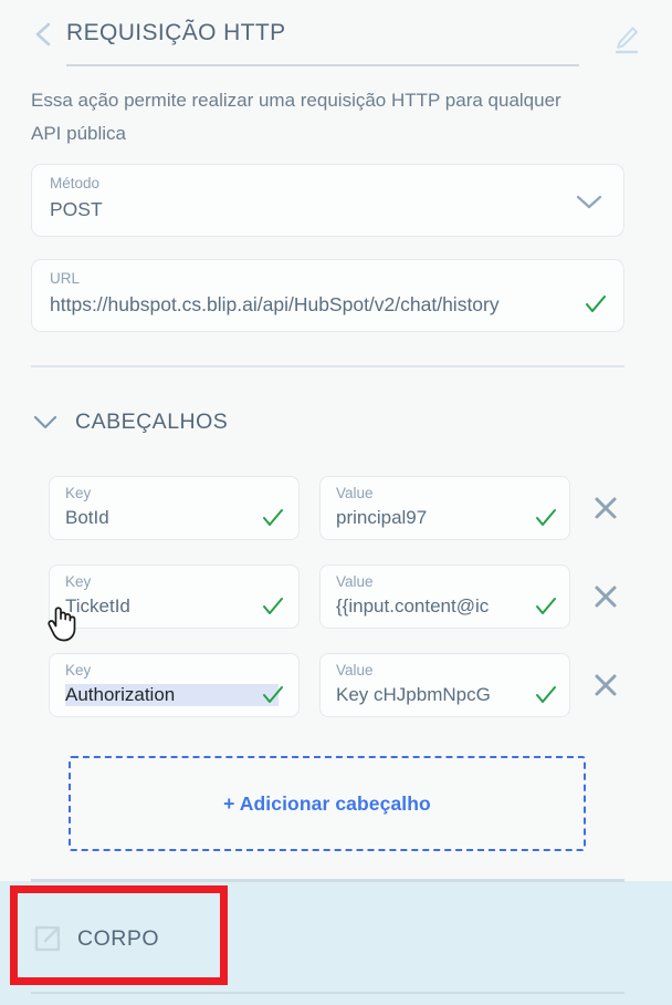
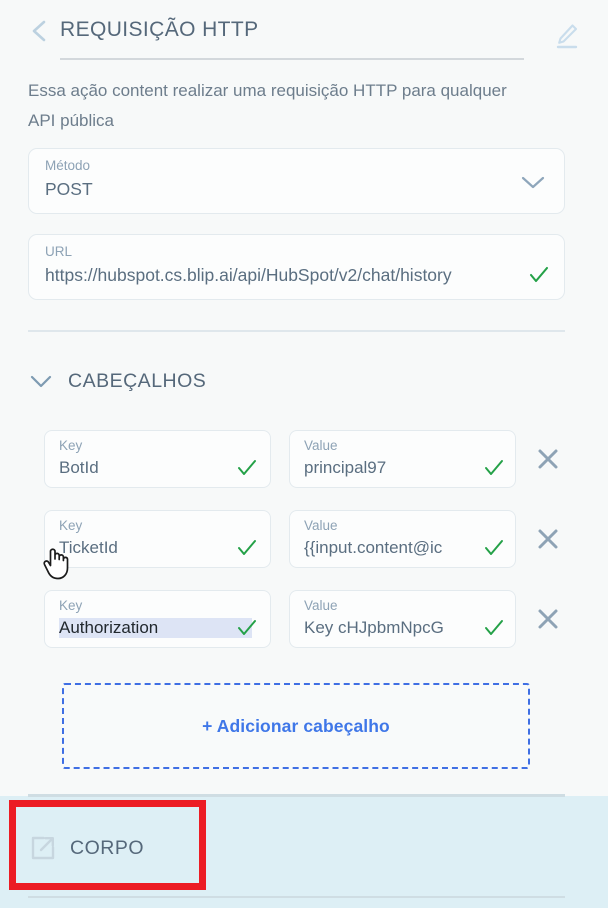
  REQUISIÇÃO HTTP
- Essa ação permite realizar uma requisição HTTP para qualquer API pública
+ Essa ação content realizar uma requisição HTTP para qualquer API pública
  Método
  POST
  URL
  https://hubspot.cs.blip.ai/api/HubSpot/v2/chat/history
  CABEÇALHOS
  Key
  BotId
  Value
  principal97
  Key
  TicketId
  Value
  {{input.content@ic
  Key
  Authorization
  Value
  Key cHJpbmNpcG
  + Adicionar cabeçalho
  CORPO
